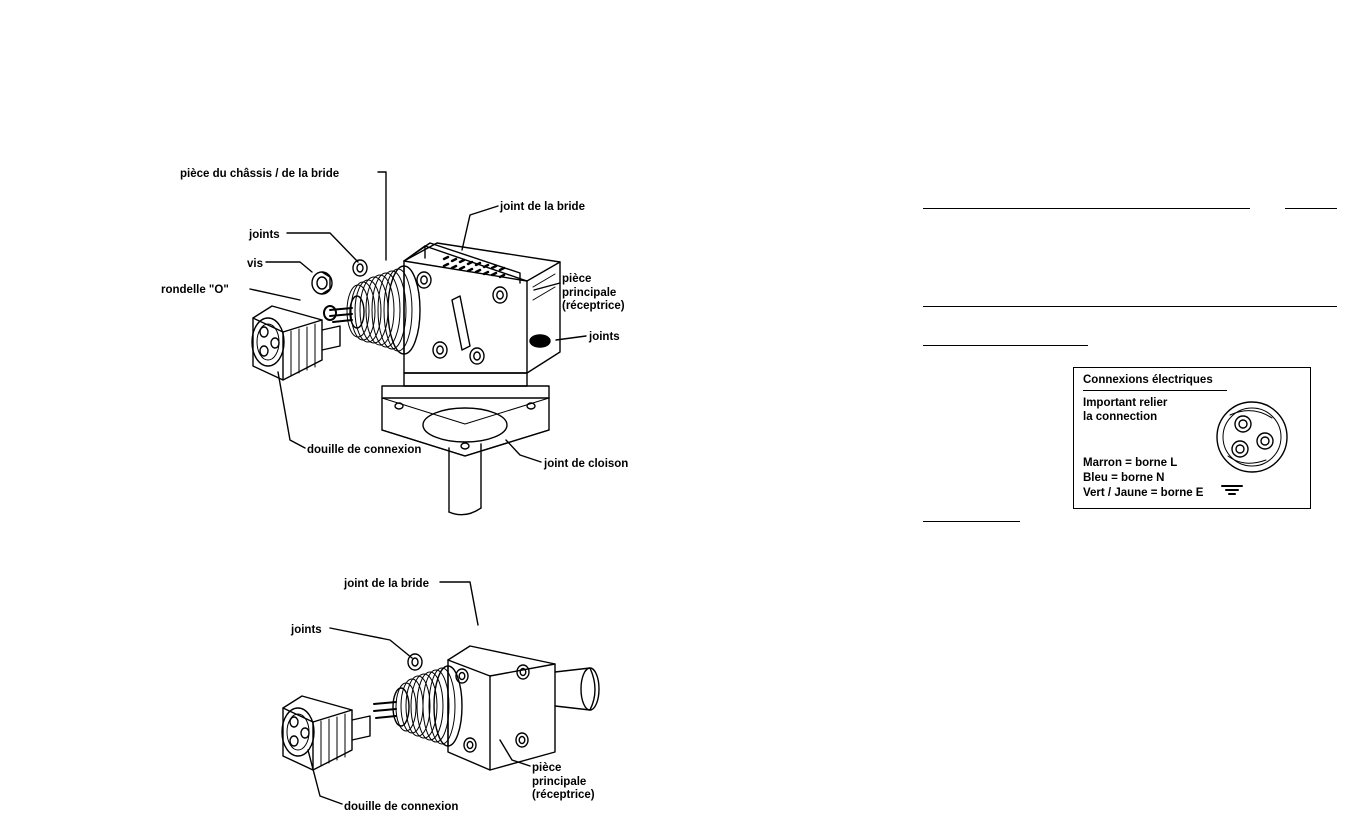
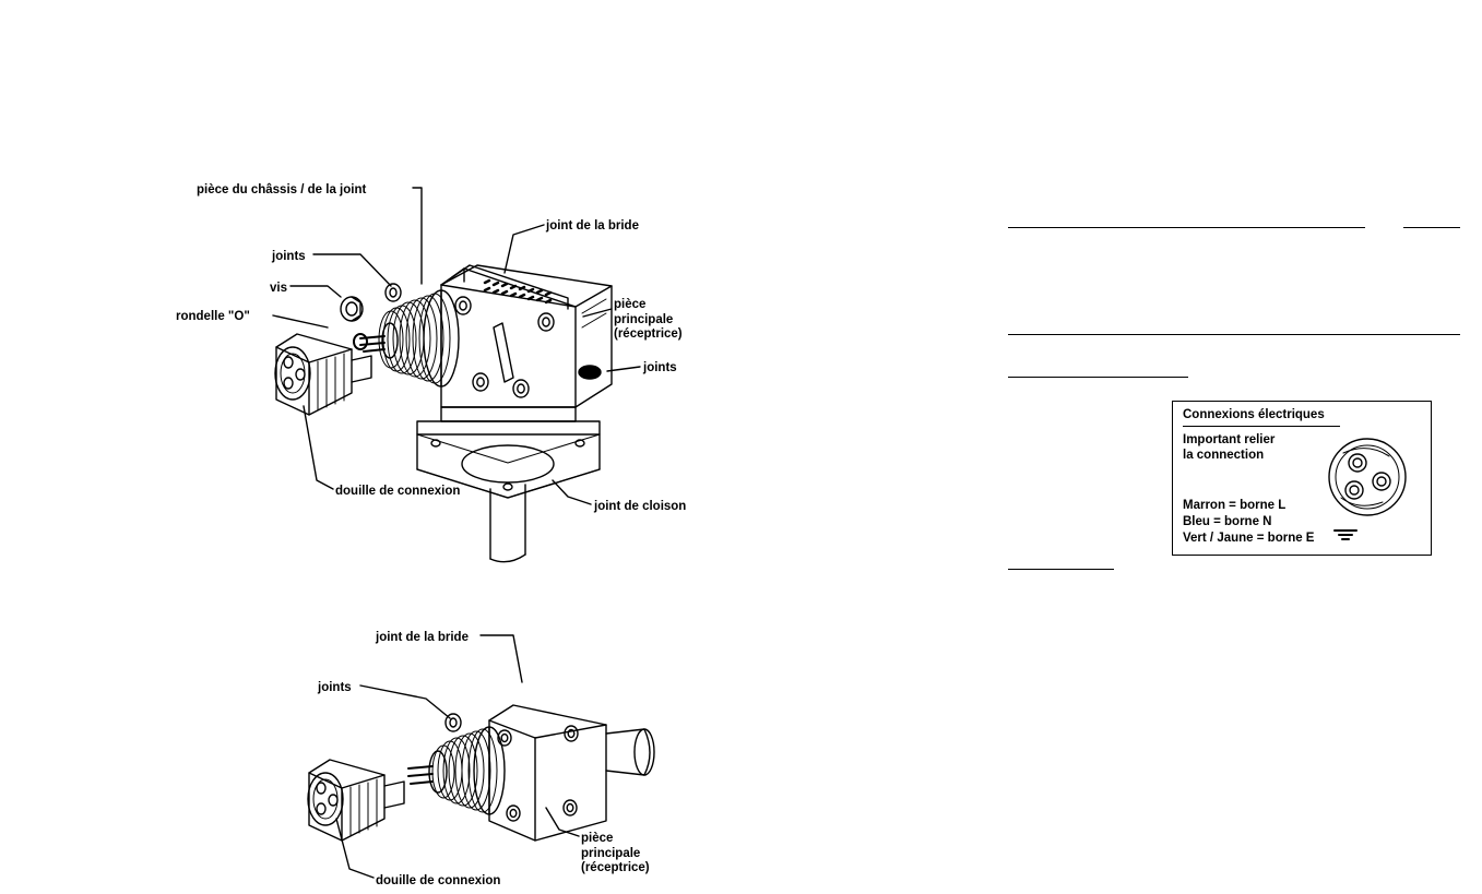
  Connexions électriques
  Important relier
  la connection
  Marron = borne L
  Bleu = borne N
  Vert / Jaune = borne E
- pièce du châssis / de la bride
+ pièce du châssis / de la joint
  joints
  vis
  rondelle "O"
  joint de la bride
  pièce
  principale
  (réceptrice)
  joints
  douille de connexion
  joint de cloison
  joint de la bride
  joints
  pièce
  principale
  (réceptrice)
  douille de connexion
